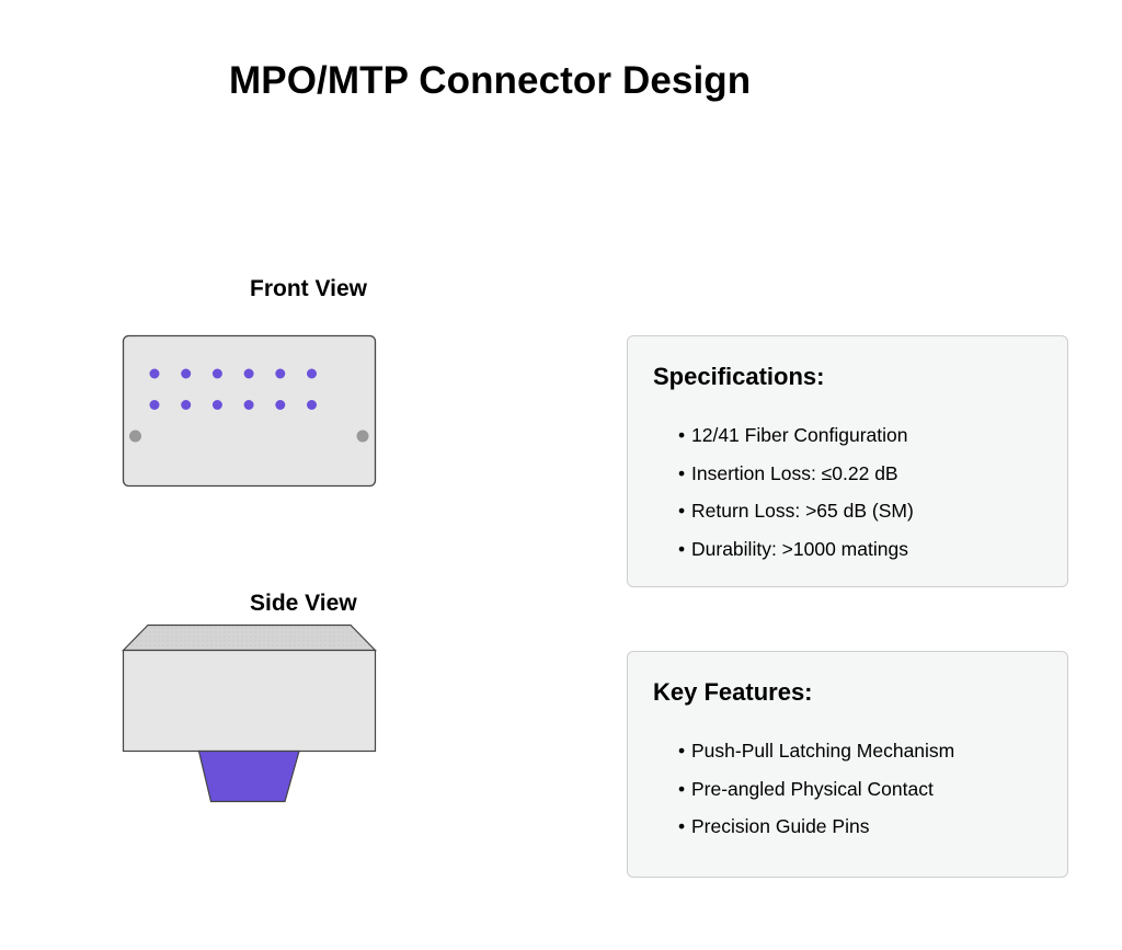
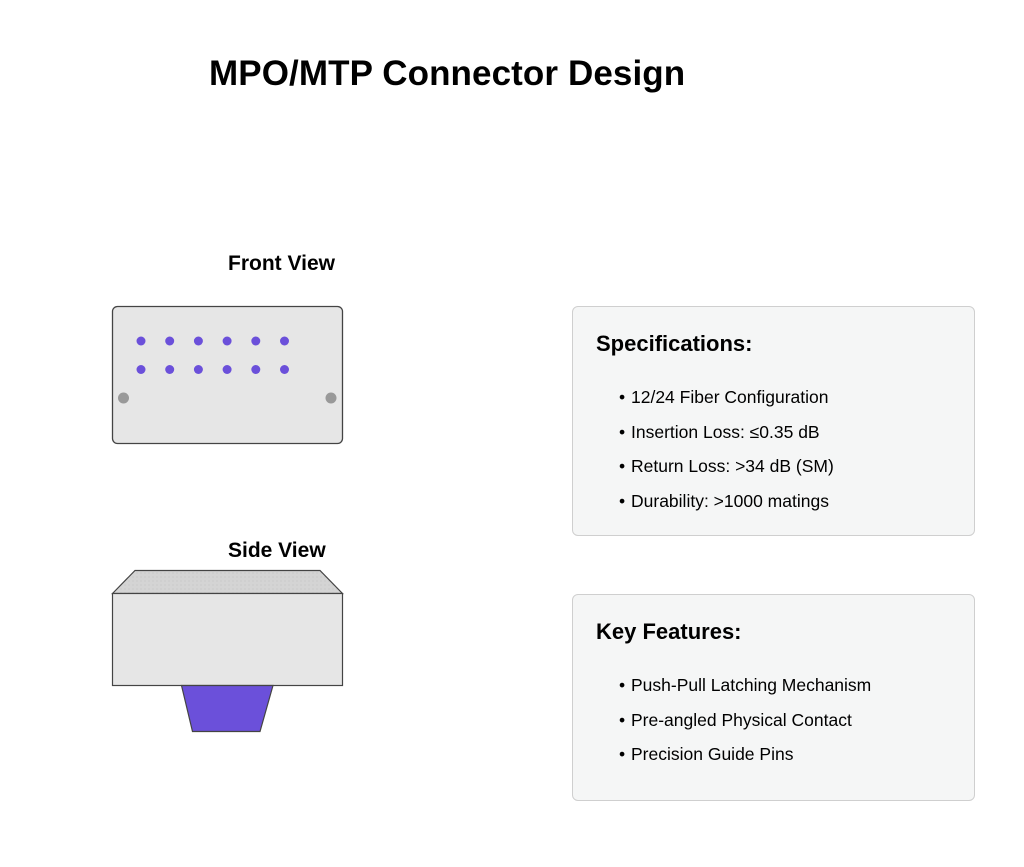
  MPO/MTP Connector Design
  Front View
  Side View
  Specifications:
- • 12/41 Fiber Configuration
+ • 12/24 Fiber Configuration
- • Insertion Loss: ≤0.22 dB
+ • Insertion Loss: ≤0.35 dB
- • Return Loss: >65 dB (SM)
+ • Return Loss: >34 dB (SM)
  • Durability: >1000 matings
  Key Features:
  • Push-Pull Latching Mechanism
  • Pre-angled Physical Contact
  • Precision Guide Pins
